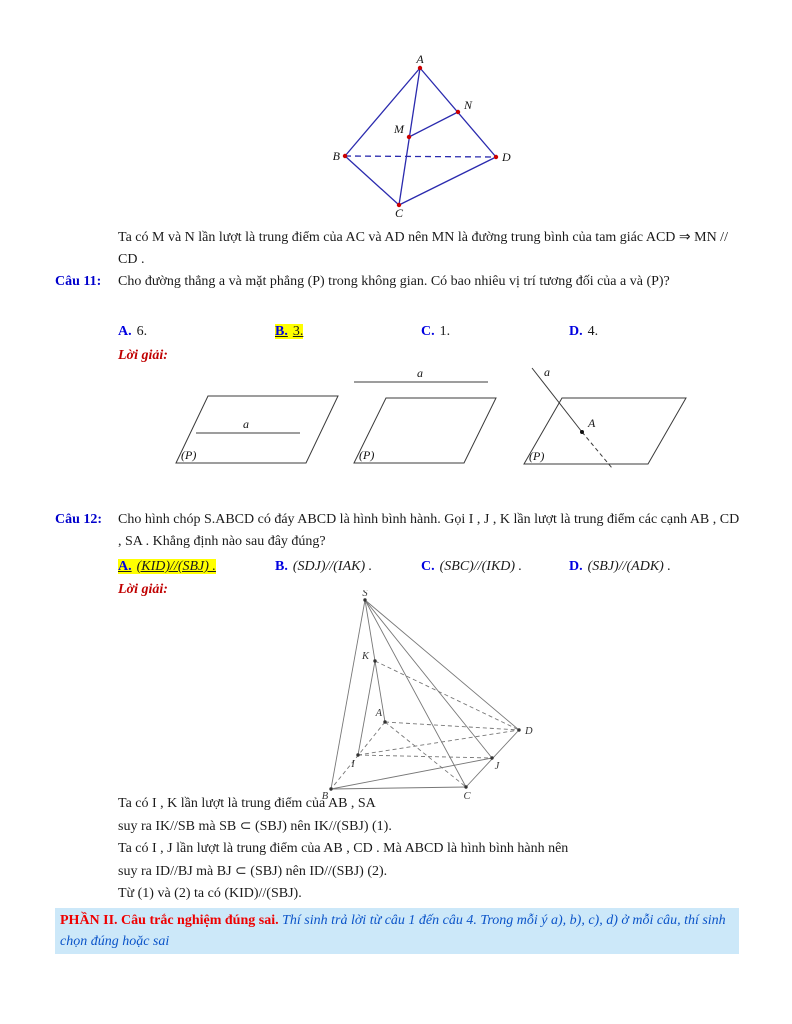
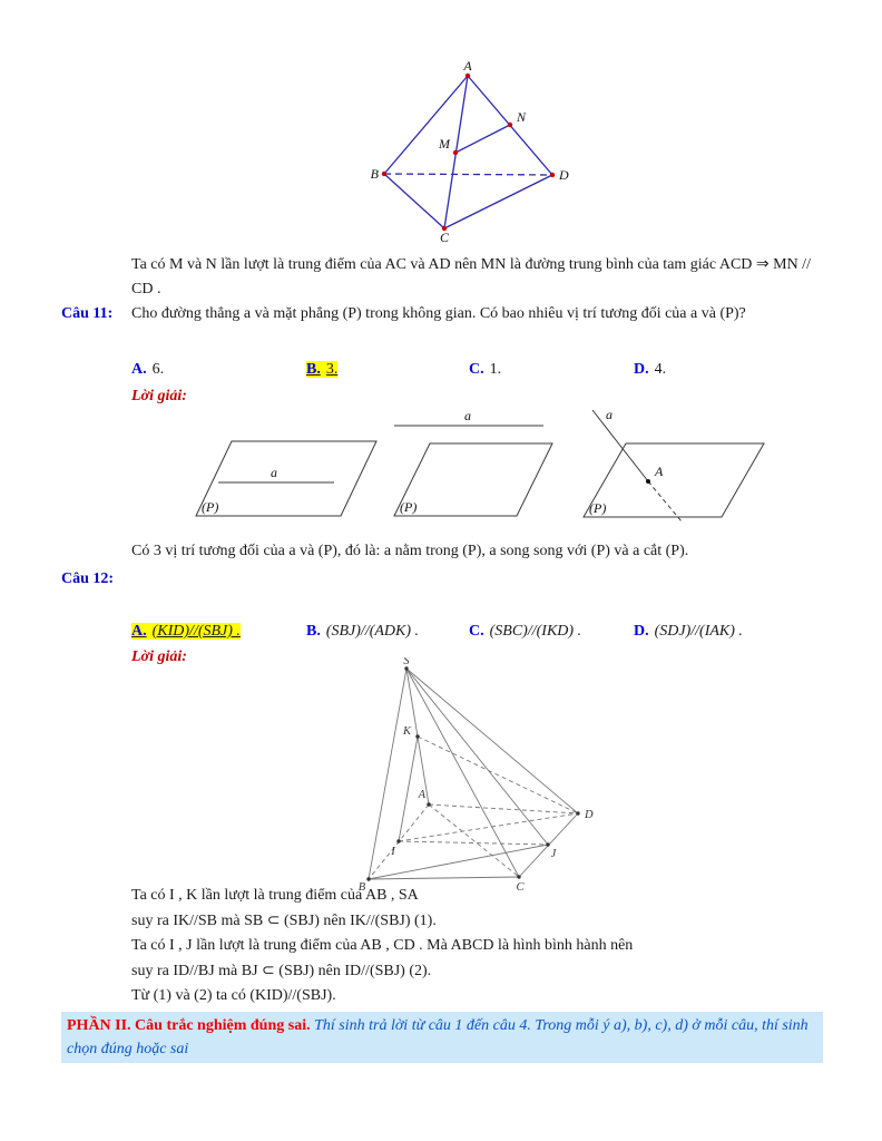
  A
  N
  M
  B
  D
  C
  Ta có M và N lần lượt là trung điểm của AC và AD nên MN là đường trung bình của tam giác ACD ⇒ MN // CD .
  Câu 11:
  Cho đường thẳng a và mặt phẳng (P) trong không gian. Có bao nhiêu vị trí tương đối của a và (P)?
  A. 6.
  B. 3.
  C. 1.
  D. 4.
  Lời giải:
  a
  (P)
  a
  (P)
  a
  A
  (P)
+ Có 3 vị trí tương đối của a và (P), đó là: a nằm trong (P), a song song với (P) và a cắt (P).
  Câu 12:
- Cho hình chóp S.ABCD có đáy ABCD là hình bình hành. Gọi I , J , K lần lượt là trung điểm các cạnh AB , CD , SA . Khẳng định nào sau đây đúng?
  A. (KID)//(SBJ) .
- B. (SDJ)//(IAK) .
+ B. (SBJ)//(ADK) .
  C. (SBC)//(IKD) .
- D. (SBJ)//(ADK) .
+ D. (SDJ)//(IAK) .
  Lời giải:
  S
  K
  A
  D
  I
  J
  B
  C
  Ta có I , K lần lượt là trung điểm của AB , SA
  suy ra IK//SB mà SB ⊂ (SBJ) nên IK//(SBJ) (1).
  Ta có I , J lần lượt là trung điểm của AB , CD . Mà ABCD là hình bình hành nên
  suy ra ID//BJ mà BJ ⊂ (SBJ) nên ID//(SBJ) (2).
  Từ (1) và (2) ta có (KID)//(SBJ).
  PHẦN II. Câu trắc nghiệm đúng sai. Thí sinh trả lời từ câu 1 đến câu 4. Trong mỗi ý a), b), c), d) ở mỗi câu, thí sinh chọn đúng hoặc sai
